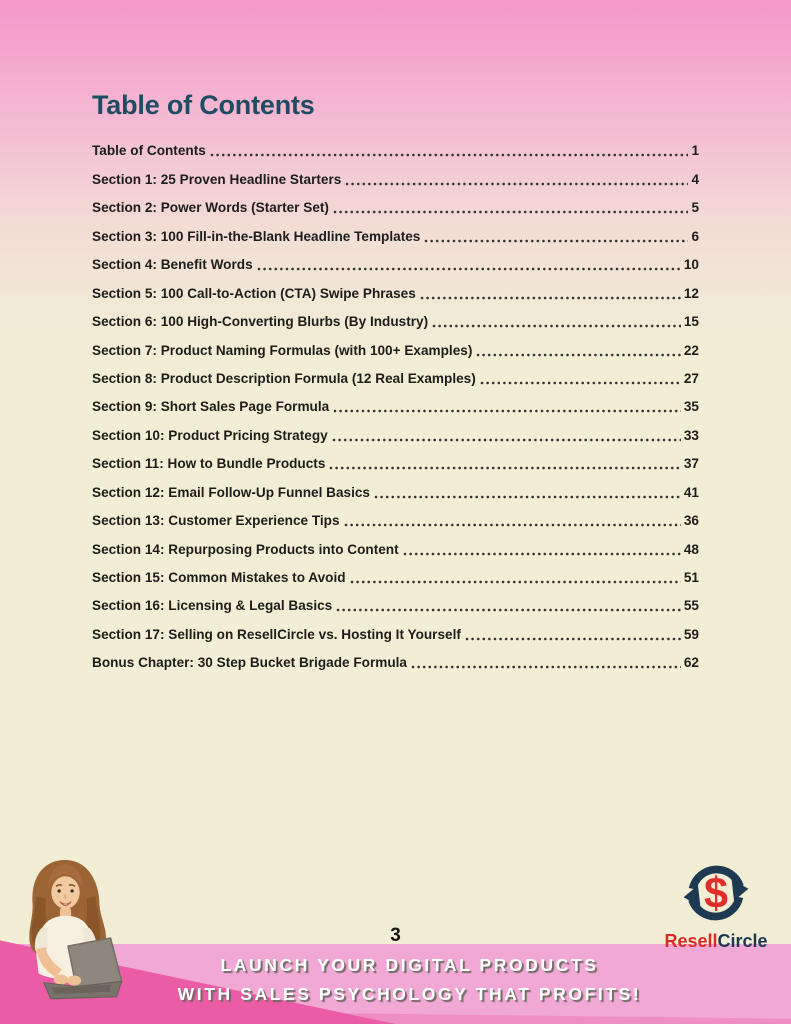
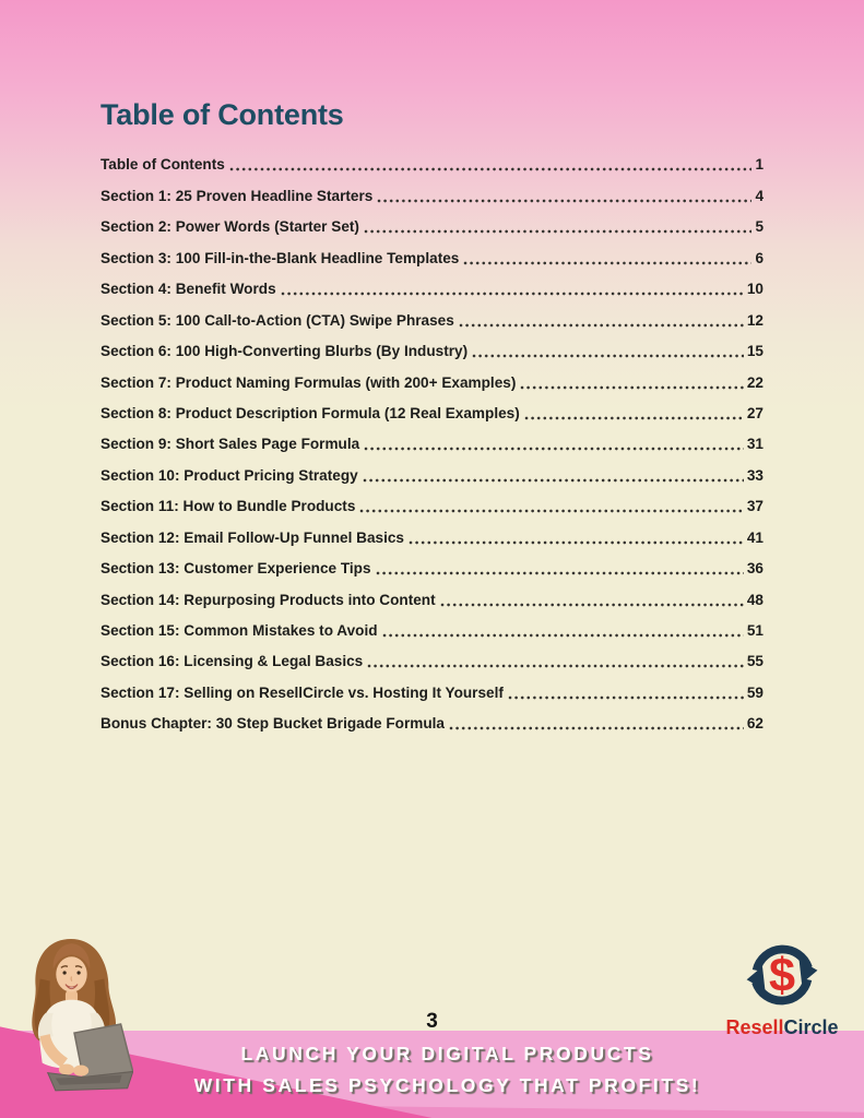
  Table of Contents
  Table of Contents
  1
  Section 1: 25 Proven Headline Starters
  4
  Section 2: Power Words (Starter Set)
  5
  Section 3: 100 Fill-in-the-Blank Headline Templates
  6
  Section 4: Benefit Words
  10
  Section 5: 100 Call-to-Action (CTA) Swipe Phrases
  12
  Section 6: 100 High-Converting Blurbs (By Industry)
  15
- Section 7: Product Naming Formulas (with 100+ Examples)
+ Section 7: Product Naming Formulas (with 200+ Examples)
  22
  Section 8: Product Description Formula (12 Real Examples)
  27
  Section 9: Short Sales Page Formula
- 35
+ 31
  Section 10: Product Pricing Strategy
  33
  Section 11: How to Bundle Products
  37
  Section 12: Email Follow-Up Funnel Basics
  41
  Section 13: Customer Experience Tips
  36
  Section 14: Repurposing Products into Content
  48
  Section 15: Common Mistakes to Avoid
  51
  Section 16: Licensing & Legal Basics
  55
  Section 17: Selling on ResellCircle vs. Hosting It Yourself
  59
  Bonus Chapter: 30 Step Bucket Brigade Formula
  62
  3
  LAUNCH YOUR DIGITAL PRODUCTS
  WITH SALES PSYCHOLOGY THAT PROFITS!
  $
  ResellCircle
